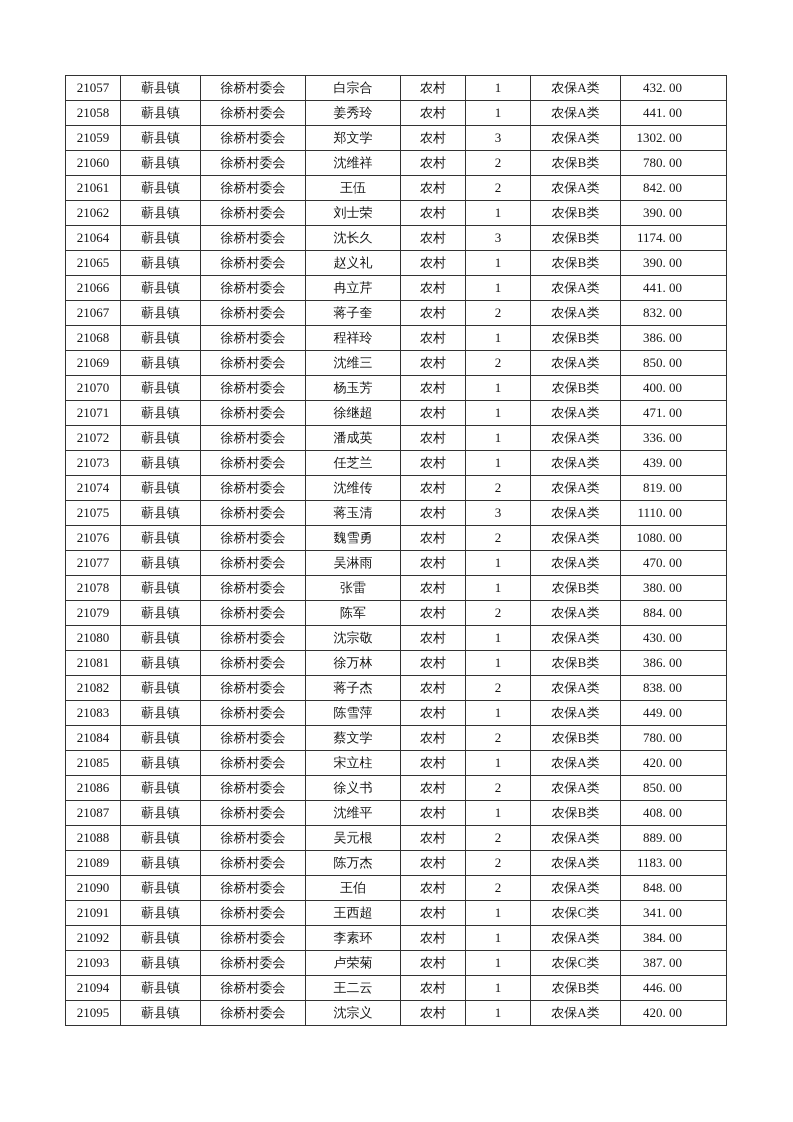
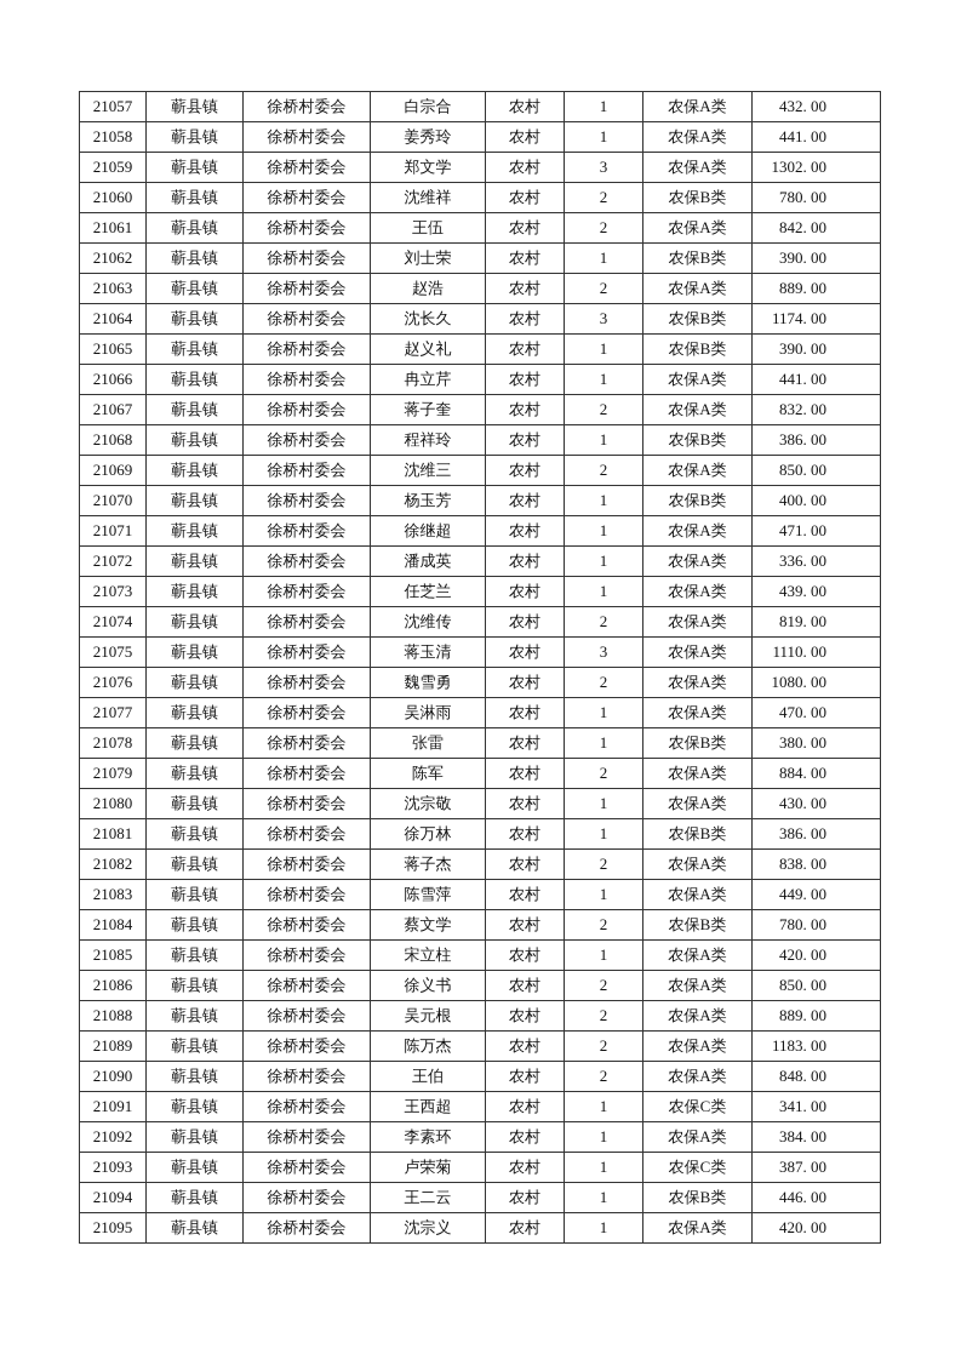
  21057	蕲县镇	徐桥村委会	白宗合	农村	1	农保A类	432. 00
  21058	蕲县镇	徐桥村委会	姜秀玲	农村	1	农保A类	441. 00
  21059	蕲县镇	徐桥村委会	郑文学	农村	3	农保A类	1302. 00
  21060	蕲县镇	徐桥村委会	沈维祥	农村	2	农保B类	780. 00
  21061	蕲县镇	徐桥村委会	王伍	农村	2	农保A类	842. 00
  21062	蕲县镇	徐桥村委会	刘士荣	农村	1	农保B类	390. 00
+ 21063	蕲县镇	徐桥村委会	赵浩	农村	2	农保A类	889. 00
  21064	蕲县镇	徐桥村委会	沈长久	农村	3	农保B类	1174. 00
  21065	蕲县镇	徐桥村委会	赵义礼	农村	1	农保B类	390. 00
  21066	蕲县镇	徐桥村委会	冉立芹	农村	1	农保A类	441. 00
  21067	蕲县镇	徐桥村委会	蒋子奎	农村	2	农保A类	832. 00
  21068	蕲县镇	徐桥村委会	程祥玲	农村	1	农保B类	386. 00
  21069	蕲县镇	徐桥村委会	沈维三	农村	2	农保A类	850. 00
  21070	蕲县镇	徐桥村委会	杨玉芳	农村	1	农保B类	400. 00
  21071	蕲县镇	徐桥村委会	徐继超	农村	1	农保A类	471. 00
  21072	蕲县镇	徐桥村委会	潘成英	农村	1	农保A类	336. 00
  21073	蕲县镇	徐桥村委会	任芝兰	农村	1	农保A类	439. 00
  21074	蕲县镇	徐桥村委会	沈维传	农村	2	农保A类	819. 00
  21075	蕲县镇	徐桥村委会	蒋玉清	农村	3	农保A类	1110. 00
  21076	蕲县镇	徐桥村委会	魏雪勇	农村	2	农保A类	1080. 00
  21077	蕲县镇	徐桥村委会	吴淋雨	农村	1	农保A类	470. 00
  21078	蕲县镇	徐桥村委会	张雷	农村	1	农保B类	380. 00
  21079	蕲县镇	徐桥村委会	陈军	农村	2	农保A类	884. 00
  21080	蕲县镇	徐桥村委会	沈宗敬	农村	1	农保A类	430. 00
  21081	蕲县镇	徐桥村委会	徐万林	农村	1	农保B类	386. 00
  21082	蕲县镇	徐桥村委会	蒋子杰	农村	2	农保A类	838. 00
  21083	蕲县镇	徐桥村委会	陈雪萍	农村	1	农保A类	449. 00
  21084	蕲县镇	徐桥村委会	蔡文学	农村	2	农保B类	780. 00
  21085	蕲县镇	徐桥村委会	宋立柱	农村	1	农保A类	420. 00
  21086	蕲县镇	徐桥村委会	徐义书	农村	2	农保A类	850. 00
- 21087	蕲县镇	徐桥村委会	沈维平	农村	1	农保B类	408. 00
  21088	蕲县镇	徐桥村委会	吴元根	农村	2	农保A类	889. 00
  21089	蕲县镇	徐桥村委会	陈万杰	农村	2	农保A类	1183. 00
  21090	蕲县镇	徐桥村委会	王伯	农村	2	农保A类	848. 00
  21091	蕲县镇	徐桥村委会	王西超	农村	1	农保C类	341. 00
  21092	蕲县镇	徐桥村委会	李素环	农村	1	农保A类	384. 00
  21093	蕲县镇	徐桥村委会	卢荣菊	农村	1	农保C类	387. 00
  21094	蕲县镇	徐桥村委会	王二云	农村	1	农保B类	446. 00
  21095	蕲县镇	徐桥村委会	沈宗义	农村	1	农保A类	420. 00
